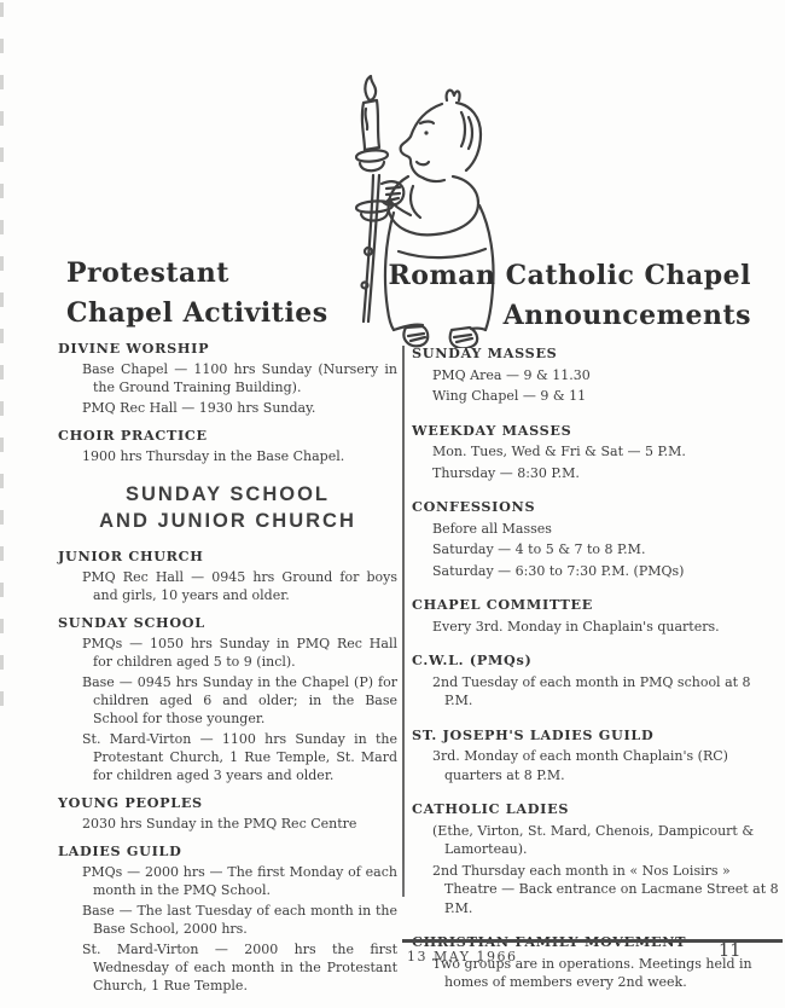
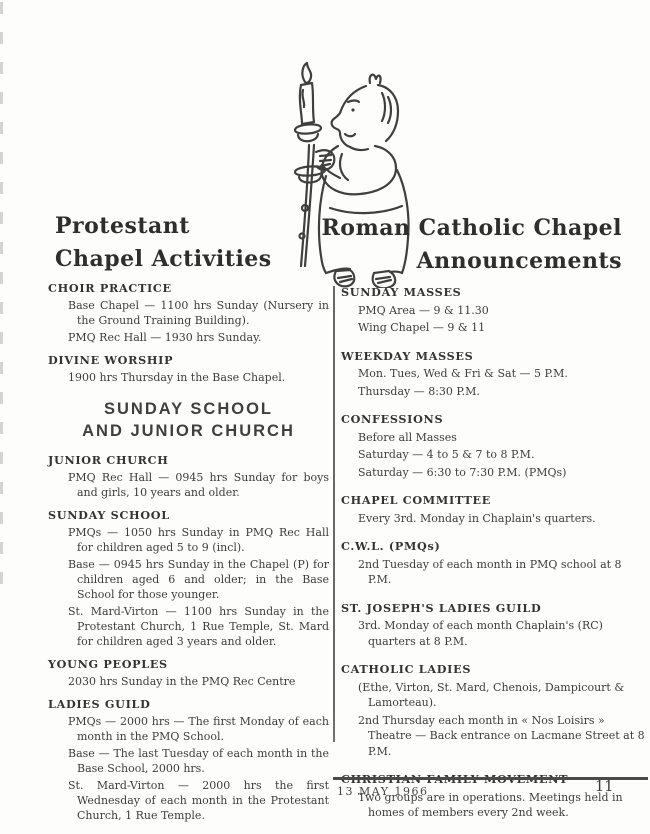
  Protestant
  Chapel Activities
  Roman Catholic Chapel
  Announcements
- DIVINE WORSHIP
+ CHOIR PRACTICE
  Base Chapel — 1100 hrs Sunday (Nursery in the Ground Training Building).
  PMQ Rec Hall — 1930 hrs Sunday.
- CHOIR PRACTICE
+ DIVINE WORSHIP
  1900 hrs Thursday in the Base Chapel.
  SUNDAY SCHOOL
  AND JUNIOR CHURCH
  JUNIOR CHURCH
- PMQ Rec Hall — 0945 hrs Ground for boys and girls, 10 years and older.
+ PMQ Rec Hall — 0945 hrs Sunday for boys and girls, 10 years and older.
  SUNDAY SCHOOL
  PMQs — 1050 hrs Sunday in PMQ Rec Hall for children aged 5 to 9 (incl).
  Base — 0945 hrs Sunday in the Chapel (P) for children aged 6 and older; in the Base School for those younger.
  St. Mard-Virton — 1100 hrs Sunday in the Protestant Church, 1 Rue Temple, St. Mard for children aged 3 years and older.
  YOUNG PEOPLES
  2030 hrs Sunday in the PMQ Rec Centre
  LADIES GUILD
  PMQs — 2000 hrs — The first Monday of each month in the PMQ School.
  Base — The last Tuesday of each month in the Base School, 2000 hrs.
  St. Mard-Virton — 2000 hrs the first Wednesday of each month in the Protestant Church, 1 Rue Temple.
  SUNDAY MASSES
  PMQ Area — 9 & 11.30
  Wing Chapel — 9 & 11
  WEEKDAY MASSES
  Mon. Tues, Wed & Fri & Sat — 5 P.M.
  Thursday — 8:30 P.M.
  CONFESSIONS
  Before all Masses
  Saturday — 4 to 5 & 7 to 8 P.M.
  Saturday — 6:30 to 7:30 P.M. (PMQs)
  CHAPEL COMMITTEE
  Every 3rd. Monday in Chaplain's quarters.
  C.W.L. (PMQs)
  2nd Tuesday of each month in PMQ school at 8 P.M.
  ST. JOSEPH'S LADIES GUILD
  3rd. Monday of each month Chaplain's (RC) quarters at 8 P.M.
  CATHOLIC LADIES
  (Ethe, Virton, St. Mard, Chenois, Dampicourt & Lamorteau).
  2nd Thursday each month in « Nos Loisirs » Theatre — Back entrance on Lacmane Street at 8 P.M.
  Two groups are in operations. Meetings held in homes of members every 2nd week.
  13 MAY 1966
  11
